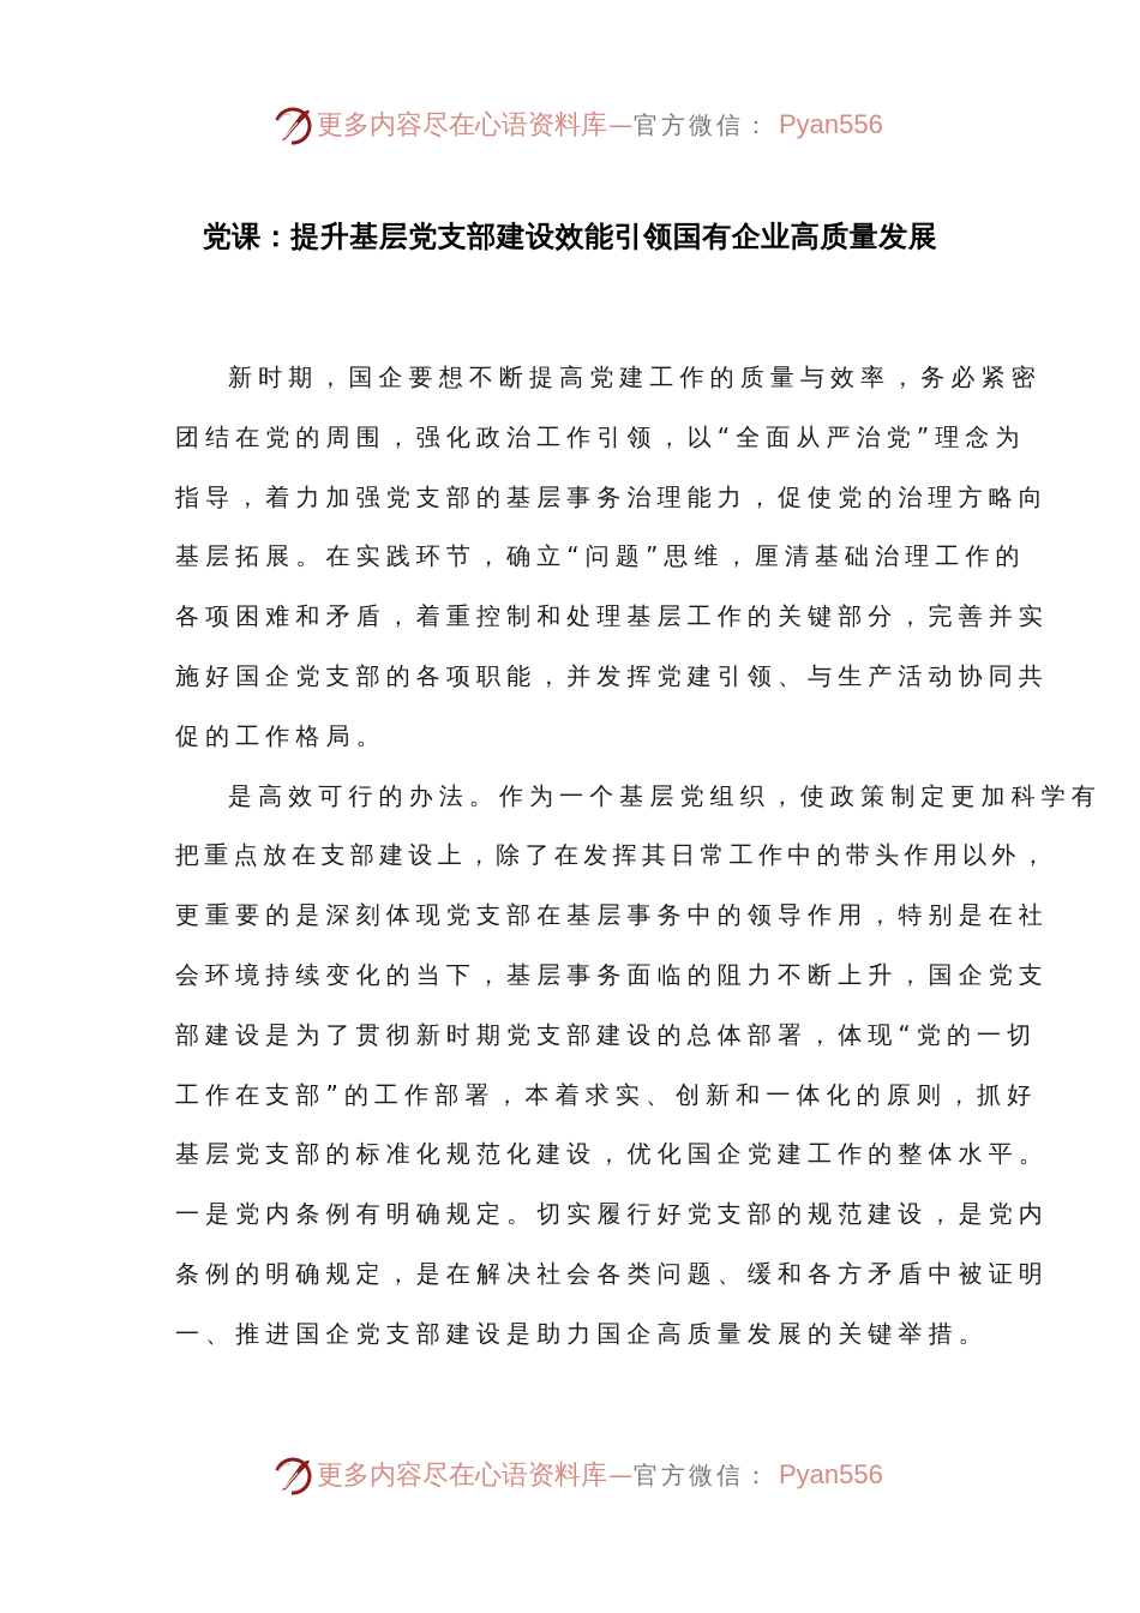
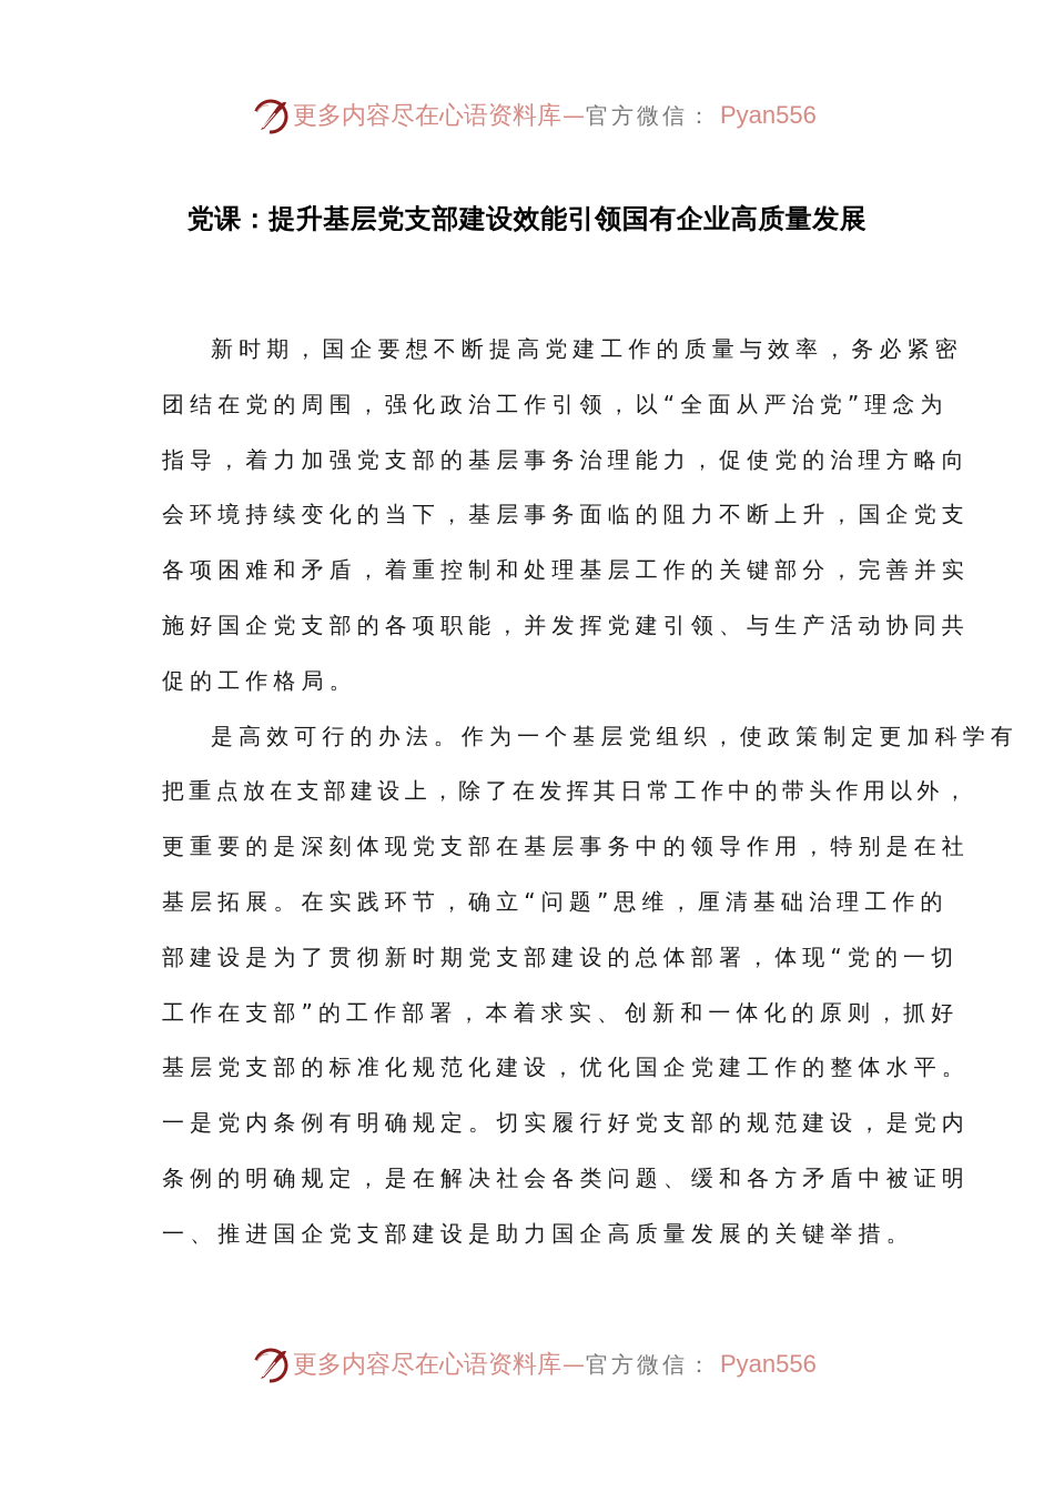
  更多内容尽在心语资料库
  —
  官方微信：
  Pyan556
  党课：提升基层党支部建设效能引领国有企业高质量发展
  新时期，国企要想不断提高党建工作的质量与效率，务必紧密
  团结在党的周围，强化政治工作引领，以“全面从严治党”理念为
  指导，着力加强党支部的基层事务治理能力，促使党的治理方略向
- 基层拓展。在实践环节，确立“问题”思维，厘清基础治理工作的
+ 会环境持续变化的当下，基层事务面临的阻力不断上升，国企党支
  各项困难和矛盾，着重控制和处理基层工作的关键部分，完善并实
  施好国企党支部的各项职能，并发挥党建引领、与生产活动协同共
  促的工作格局。
  是高效可行的办法。作为一个基层党组织，使政策制定更加科学有
  把重点放在支部建设上，除了在发挥其日常工作中的带头作用以外，
  更重要的是深刻体现党支部在基层事务中的领导作用，特别是在社
- 会环境持续变化的当下，基层事务面临的阻力不断上升，国企党支
+ 基层拓展。在实践环节，确立“问题”思维，厘清基础治理工作的
  部建设是为了贯彻新时期党支部建设的总体部署，体现“党的一切
  工作在支部”的工作部署，本着求实、创新和一体化的原则，抓好
  基层党支部的标准化规范化建设，优化国企党建工作的整体水平。
  一是党内条例有明确规定。切实履行好党支部的规范建设，是党内
  条例的明确规定，是在解决社会各类问题、缓和各方矛盾中被证明
  一、推进国企党支部建设是助力国企高质量发展的关键举措。
  更多内容尽在心语资料库
  —
  官方微信：
  Pyan556
